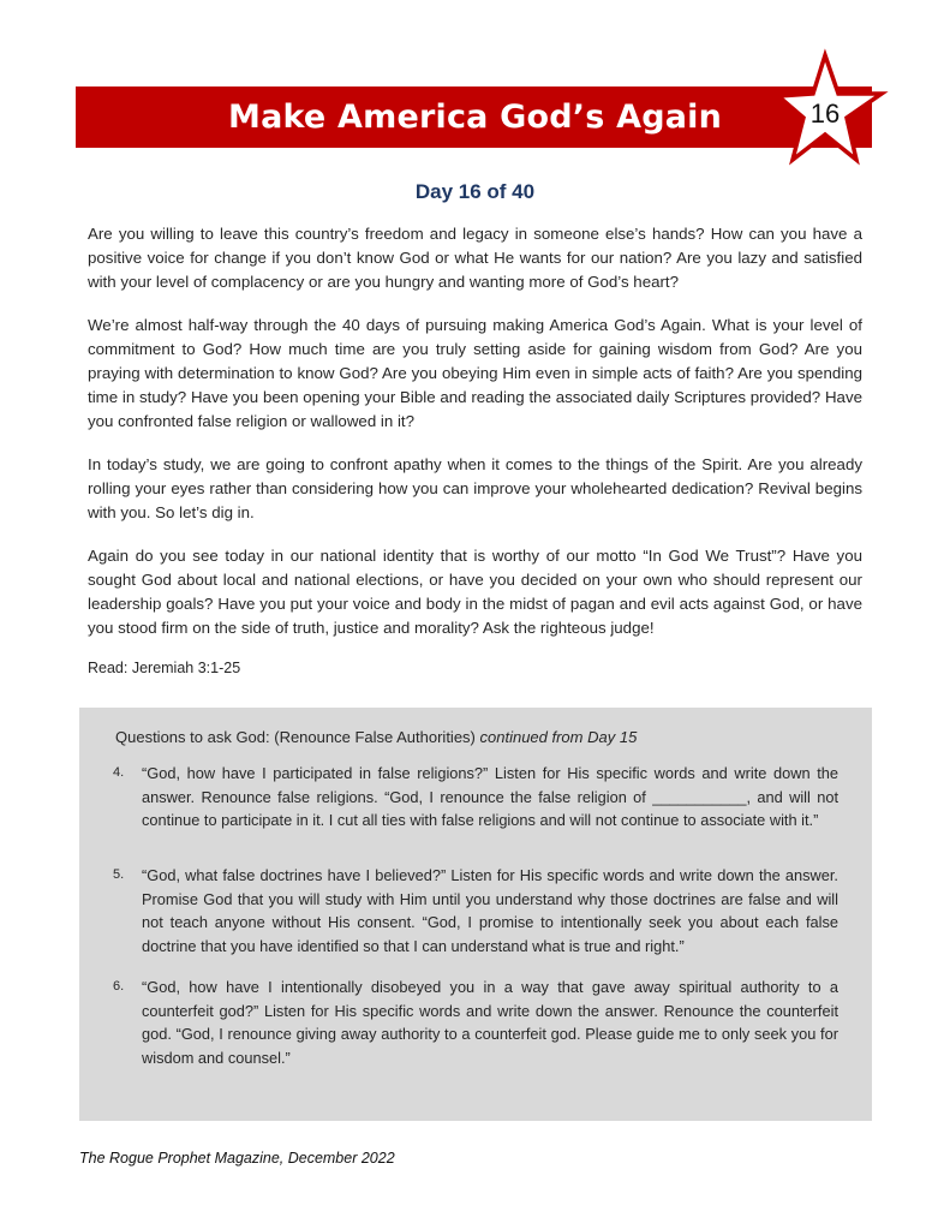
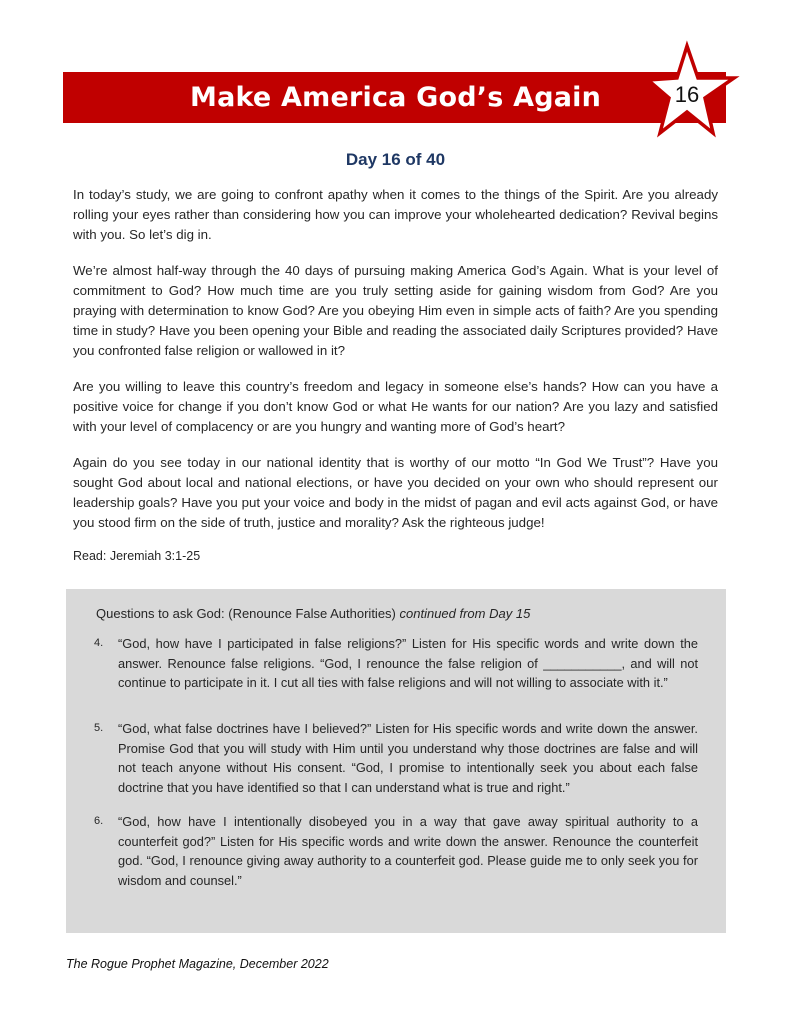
  Make America God’s Again
  16
  Day 16 of 40
- Are you willing to leave this country’s freedom and legacy in someone else’s hands? How can you have a positive voice for change if you don’t know God or what He wants for our nation? Are you lazy and satisfied with your level of complacency or are you hungry and wanting more of God’s heart?
+ In today’s study, we are going to confront apathy when it comes to the things of the Spirit. Are you already rolling your eyes rather than considering how you can improve your wholehearted dedication? Revival begins with you. So let’s dig in.
  We’re almost half-way through the 40 days of pursuing making America God’s Again. What is your level of commitment to God? How much time are you truly setting aside for gaining wisdom from God? Are you praying with determination to know God? Are you obeying Him even in simple acts of faith? Are you spending time in study? Have you been opening your Bible and reading the associated daily Scriptures provided? Have you confronted false religion or wallowed in it?
- In today’s study, we are going to confront apathy when it comes to the things of the Spirit. Are you already rolling your eyes rather than considering how you can improve your wholehearted dedication? Revival begins with you. So let’s dig in.
+ Are you willing to leave this country’s freedom and legacy in someone else’s hands? How can you have a positive voice for change if you don’t know God or what He wants for our nation? Are you lazy and satisfied with your level of complacency or are you hungry and wanting more of God’s heart?
  Again do you see today in our national identity that is worthy of our motto “In God We Trust”? Have you sought God about local and national elections, or have you decided on your own who should represent our leadership goals? Have you put your voice and body in the midst of pagan and evil acts against God, or have you stood firm on the side of truth, justice and morality? Ask the righteous judge!
  Read: Jeremiah 3:1-25
  Questions to ask God: (Renounce False Authorities) continued from Day 15
  4.
- “God, how have I participated in false religions?” Listen for His specific words and write down the answer. Renounce false religions. “God, I renounce the false religion of ___________, and will not continue to participate in it. I cut all ties with false religions and will not continue to associate with it.”
+ “God, how have I participated in false religions?” Listen for His specific words and write down the answer. Renounce false religions. “God, I renounce the false religion of ___________, and will not continue to participate in it. I cut all ties with false religions and will not willing to associate with it.”
  5.
  “God, what false doctrines have I believed?” Listen for His specific words and write down the answer. Promise God that you will study with Him until you understand why those doctrines are false and will not teach anyone without His consent. “God, I promise to intentionally seek you about each false doctrine that you have identified so that I can understand what is true and right.”
  6.
  “God, how have I intentionally disobeyed you in a way that gave away spiritual authority to a counterfeit god?” Listen for His specific words and write down the answer. Renounce the counterfeit god. “God, I renounce giving away authority to a counterfeit god. Please guide me to only seek you for wisdom and counsel.”
  The Rogue Prophet Magazine, December 2022
